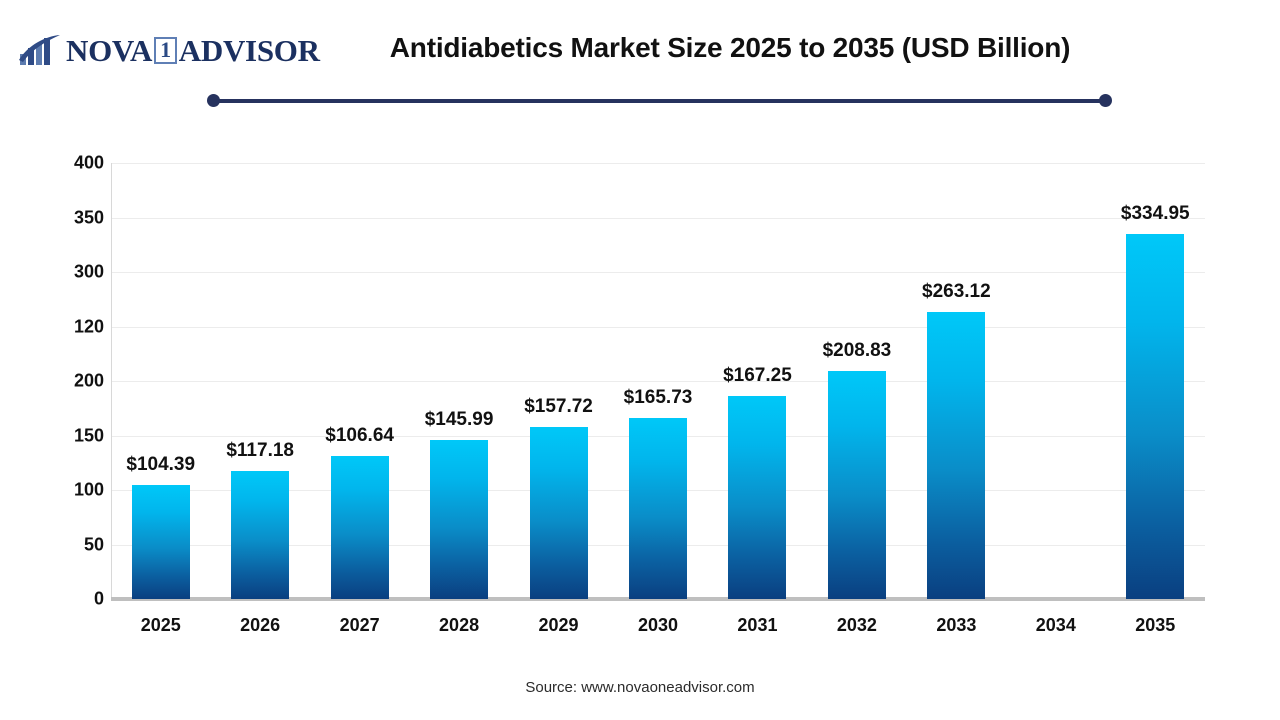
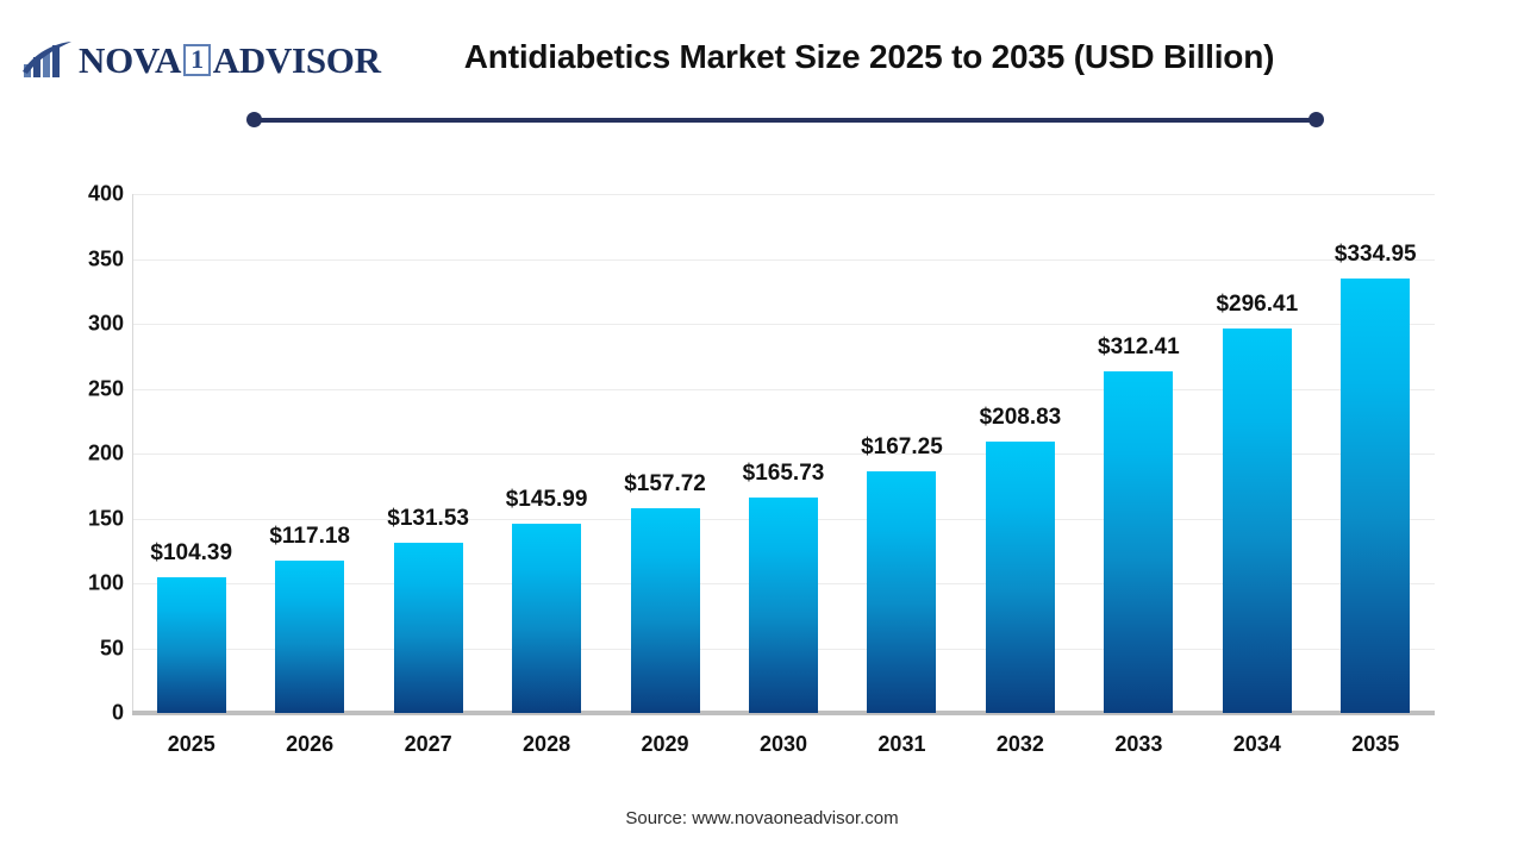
  NOVA
  1
  ADVISOR
  Antidiabetics Market Size 2025 to 2035 (USD Billion)
  0
  50
  100
  150
  200
- 120
+ 250
  300
  350
  400
  $104.39
  $117.18
- $106.64
+ $131.53
  $145.99
  $157.72
  $165.73
  $167.25
  $208.83
- $263.12
+ $312.41
+ $296.41
  $334.95
  2025
  2026
  2027
  2028
  2029
  2030
  2031
  2032
  2033
  2034
  2035
  Source: www.novaoneadvisor.com
